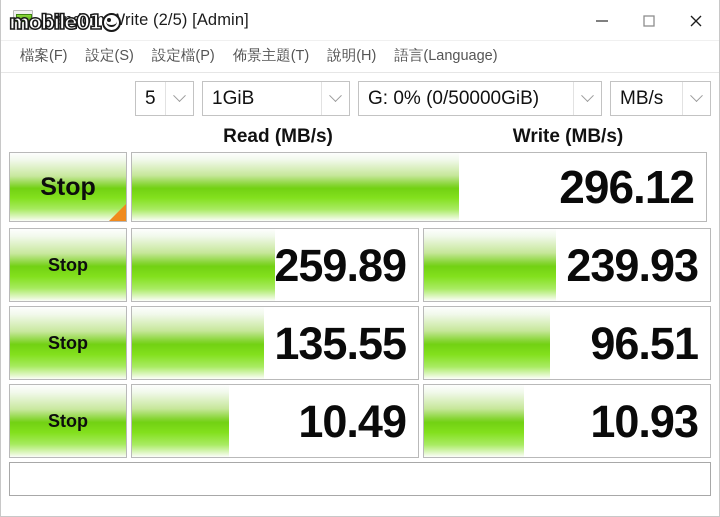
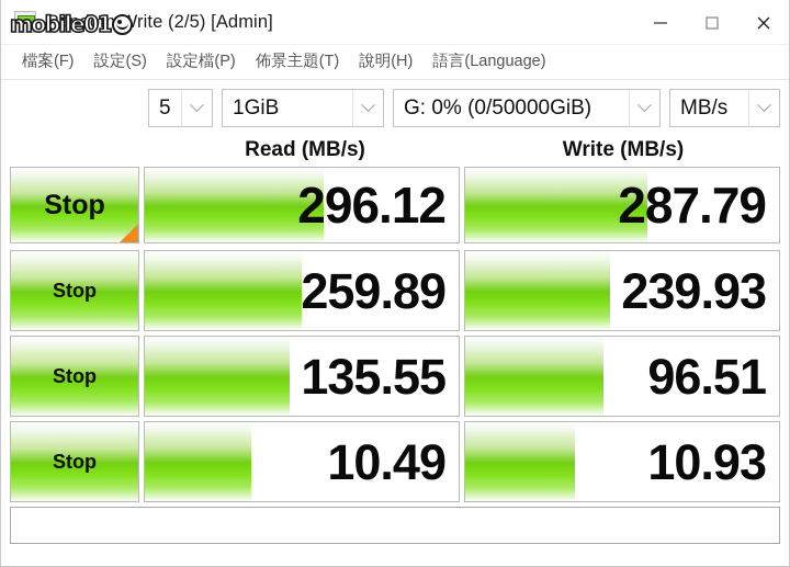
  Randomrite (2/5) [Admin]
  mobile01
  檔案(F)
  設定(S)
  設定檔(P)
  佈景主題(T)
  說明(H)
  語言(Language)
  5
  1GiB
  G: 0% (0/50000GiB)
  MB/s
  Read (MB/s)
  Write (MB/s)
  Stop
  296.12
+ 287.79
  Stop
  259.89
  239.93
  Stop
  135.55
  96.51
  Stop
  10.49
  10.93
